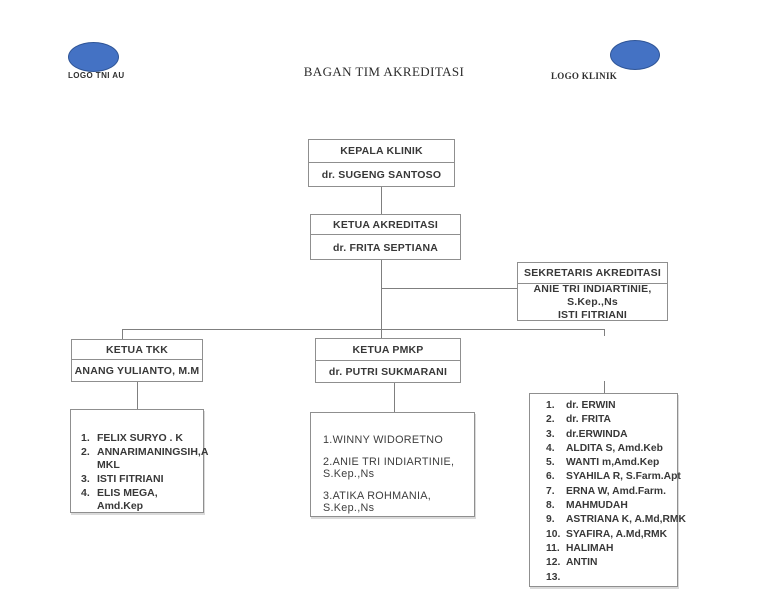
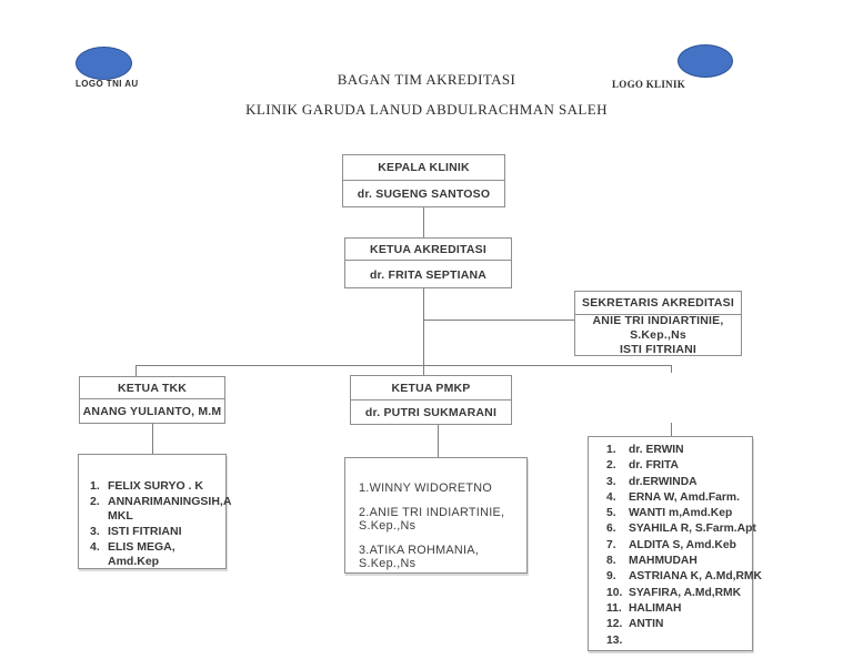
  LOGO TNI AU
  LOGO KLINIK
  BAGAN TIM AKREDITASI
+ KLINIK GARUDA LANUD ABDULRACHMAN SALEH
  KEPALA KLINIK
  dr. SUGENG SANTOSO
  KETUA AKREDITASI
  dr. FRITA SEPTIANA
  SEKRETARIS AKREDITASI
  ANIE TRI INDIARTINIE, S.Kep.,Ns
  ISTI FITRIANI
  KETUA TKK
  ANANG YULIANTO, M.M
  KETUA PMKP
  dr. PUTRI SUKMARANI
  1.
  FELIX SURYO . K
  2.
  ANNARIMANINGSIH,A
  MKL
  3.
  ISTI FITRIANI
  4.
  ELIS MEGA, Amd.Kep
  1.WINNY WIDORETNO
  2.ANIE TRI INDIARTINIE,
  S.Kep.,Ns
  3.ATIKA ROHMANIA, S.Kep.,Ns
  1.
  dr. ERWIN
  2.
  dr. FRITA
  3.
  dr.ERWINDA
  4.
- ALDITA S, Amd.Keb
+ ERNA W, Amd.Farm.
  5.
  WANTI m,Amd.Kep
  6.
  SYAHILA R, S.Farm.Apt
  7.
- ERNA W, Amd.Farm.
+ ALDITA S, Amd.Keb
  8.
  MAHMUDAH
  9.
  ASTRIANA K, A.Md,RMK
  10.
  SYAFIRA, A.Md,RMK
  11.
  HALIMAH
  12.
  ANTIN
  13.
